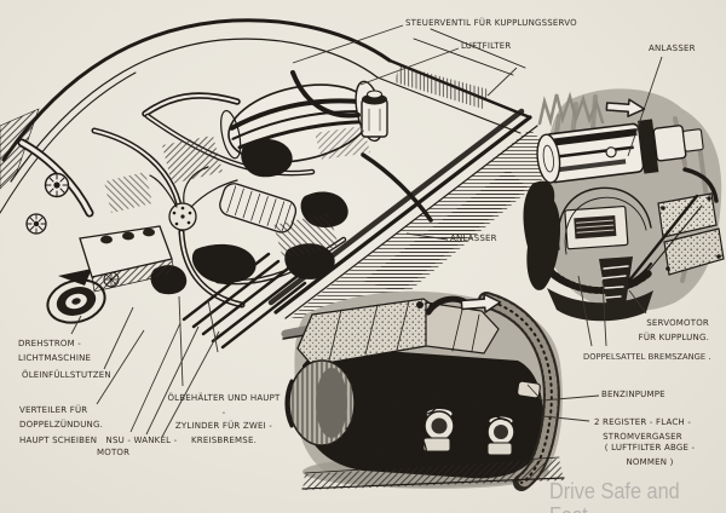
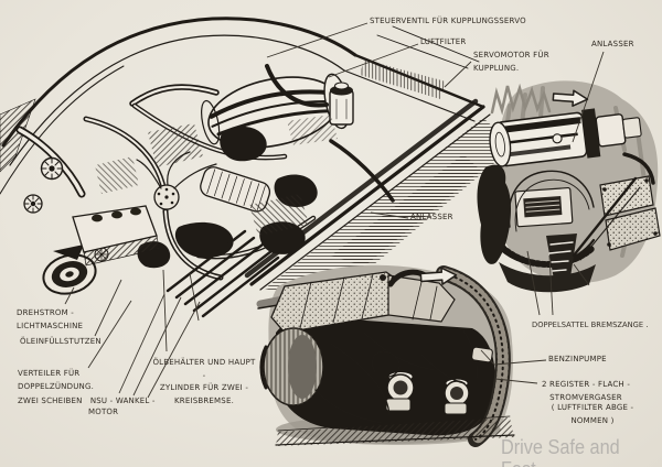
  STEUERVENTIL FÜR KUPPLUNGSSERVO
  LUFTFILTER
+ SERVOMOTOR FÜR
+ KUPPLUNG.
  ANLASSER
  ANLASSER
  DREHSTROM -
  LICHTMASCHINE
  ÖLEINFÜLLSTUTZEN
  VERTEILER FÜR
  DOPPELZÜNDUNG.
- HAUPT SCHEIBEN NSU - WANKEL -
+ ZWEI SCHEIBEN NSU - WANKEL -
  MOTOR
  ÖLBEHÄLTER UND HAUPT -
  ZYLINDER FÜR ZWEI -
  KREISBREMSE.
- SERVOMOTOR
- FÜR KUPPLUNG.
  DOPPELSATTEL BREMSZANGE .
  BENZINPUMPE
  2 REGISTER - FLACH -
  STROMVERGASER
  ( LUFTFILTER ABGE -
  NOMMEN )
  Drive Safe and
